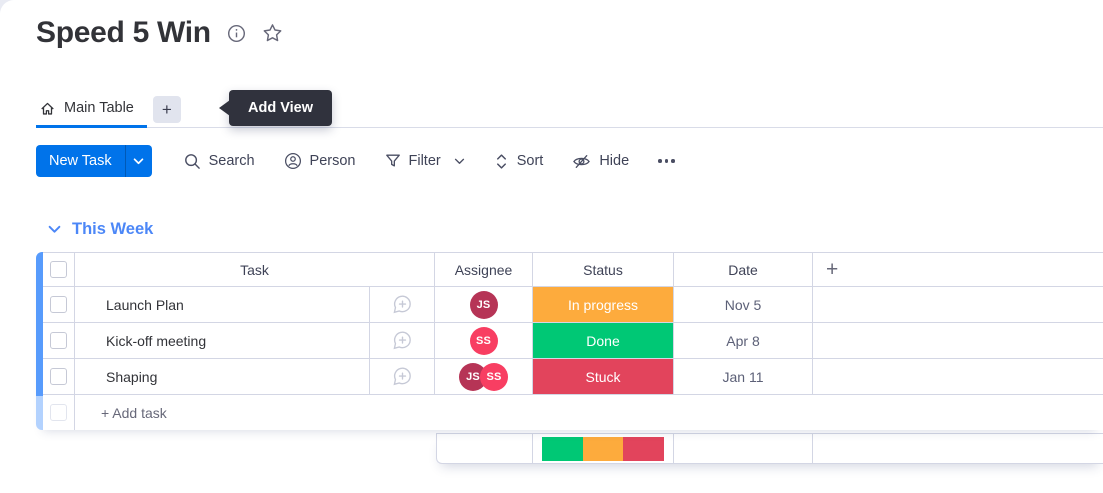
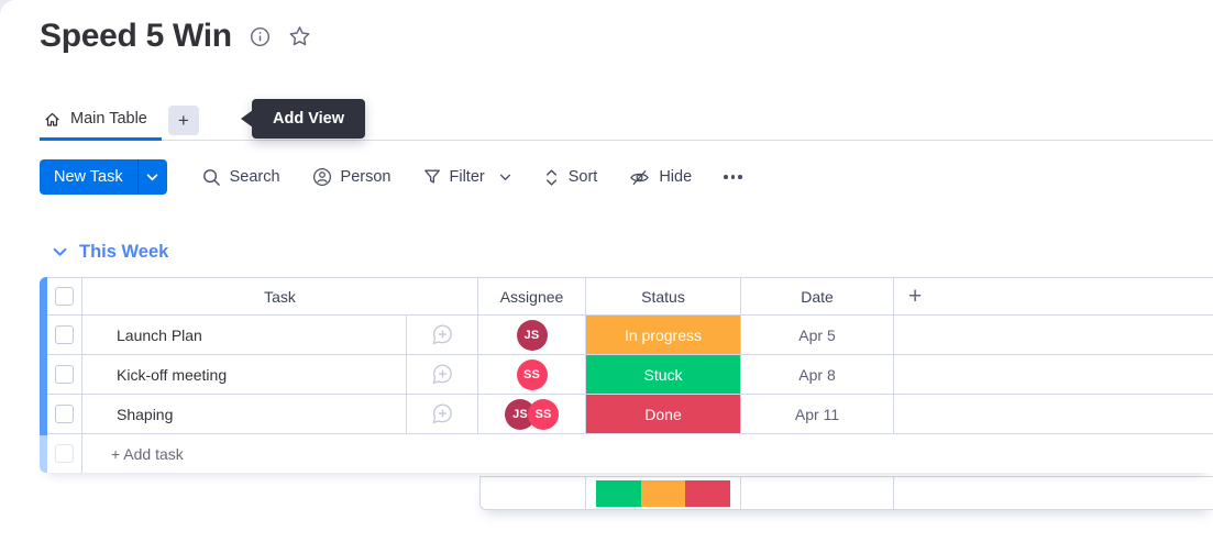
  Speed 5 Win
  Main Table
  +
  Add View
  New Task
  Search
  Person
  Filter
  Sort
  Hide
  This Week
  Task
  Assignee
  Status
  Date
  +
  Launch Plan
  JS
  In progress
- Nov 5
+ Apr 5
  Kick-off meeting
  SS
- Done
+ Stuck
  Apr 8
  Shaping
  JS
  SS
- Stuck
+ Done
- Jan 11
+ Apr 11
  + Add task
